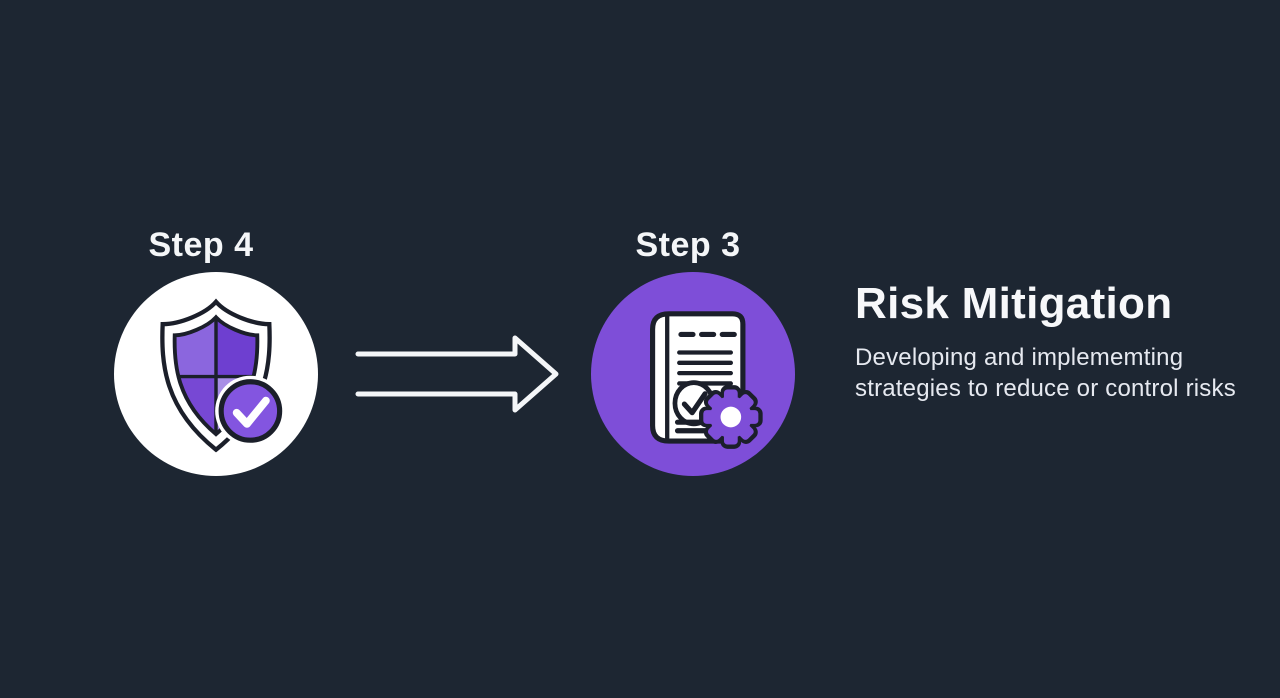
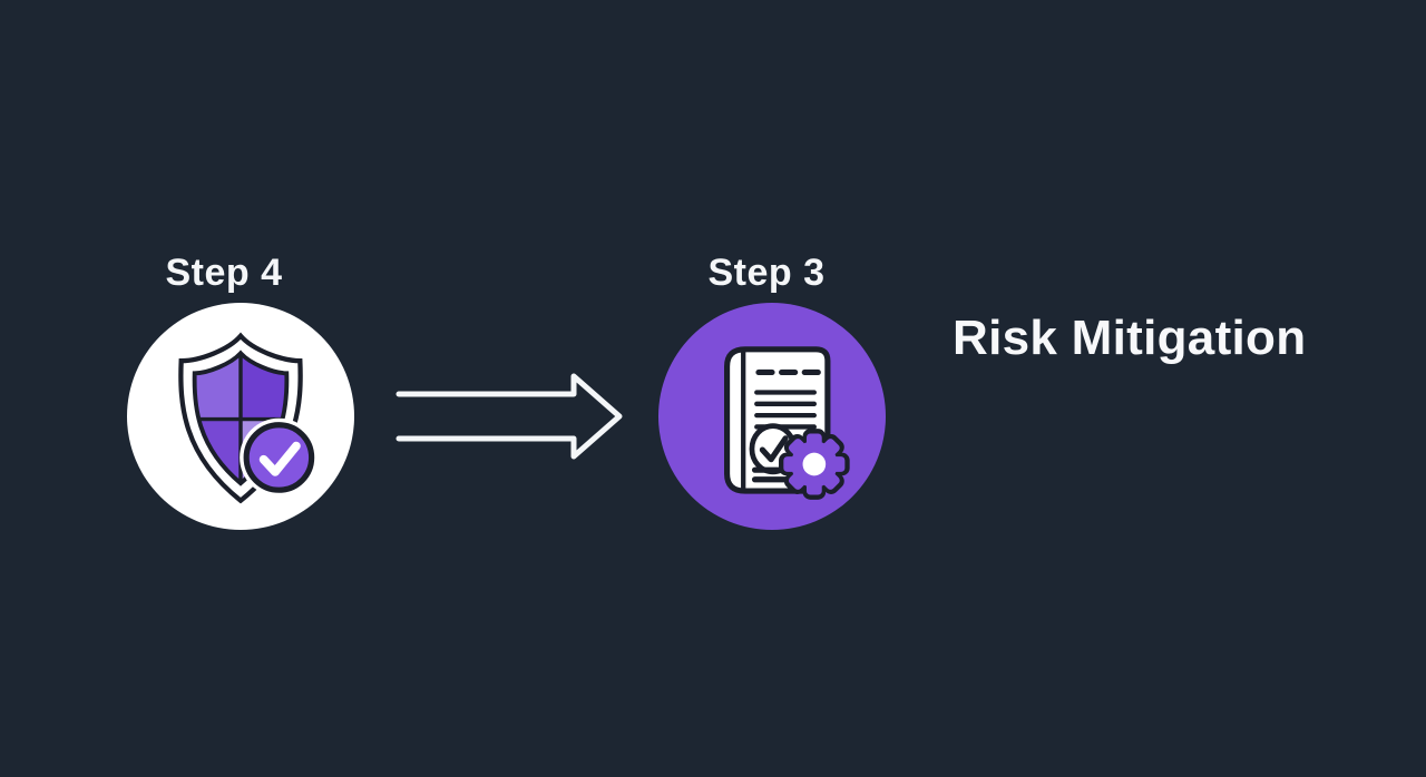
  Step 4
  Step 3
  Risk Mitigation
- Developing and implememting
- strategies to reduce or control risks
